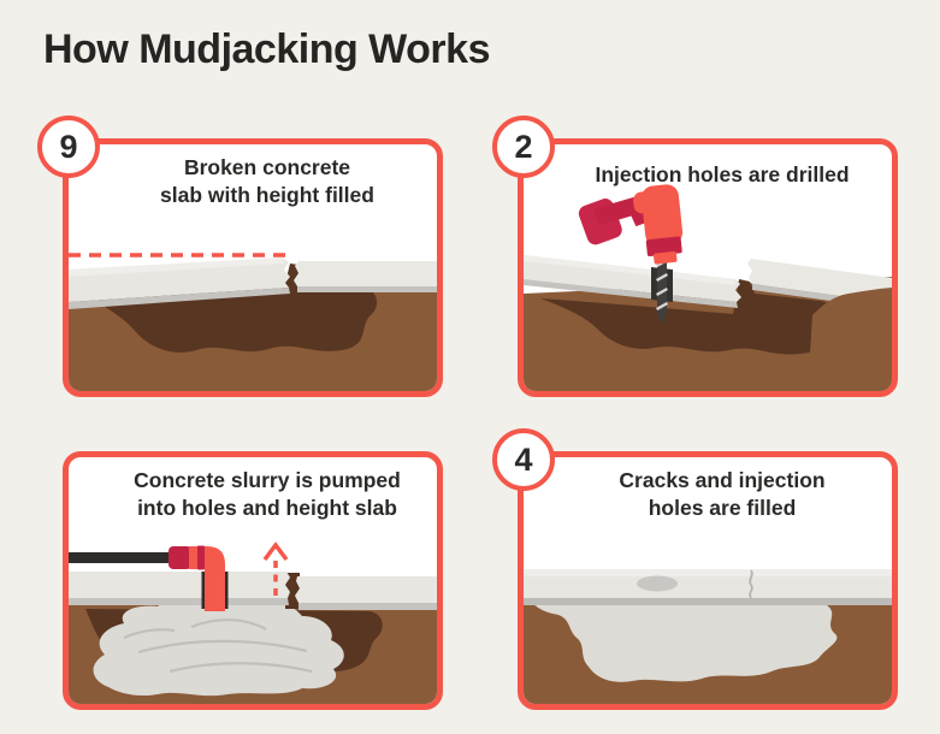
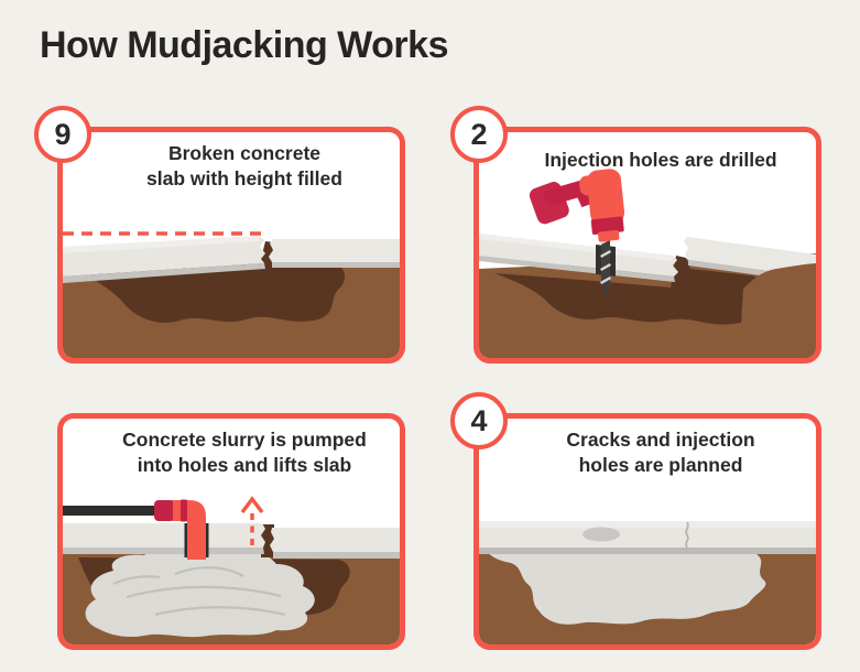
  How Mudjacking Works
  Broken concrete slab with height filled
  9
  Injection holes are drilled
  2
- Concrete slurry is pumped into holes and height slab
+ Concrete slurry is pumped into holes and lifts slab
- Cracks and injection holes are filled
+ Cracks and injection holes are planned
  4
